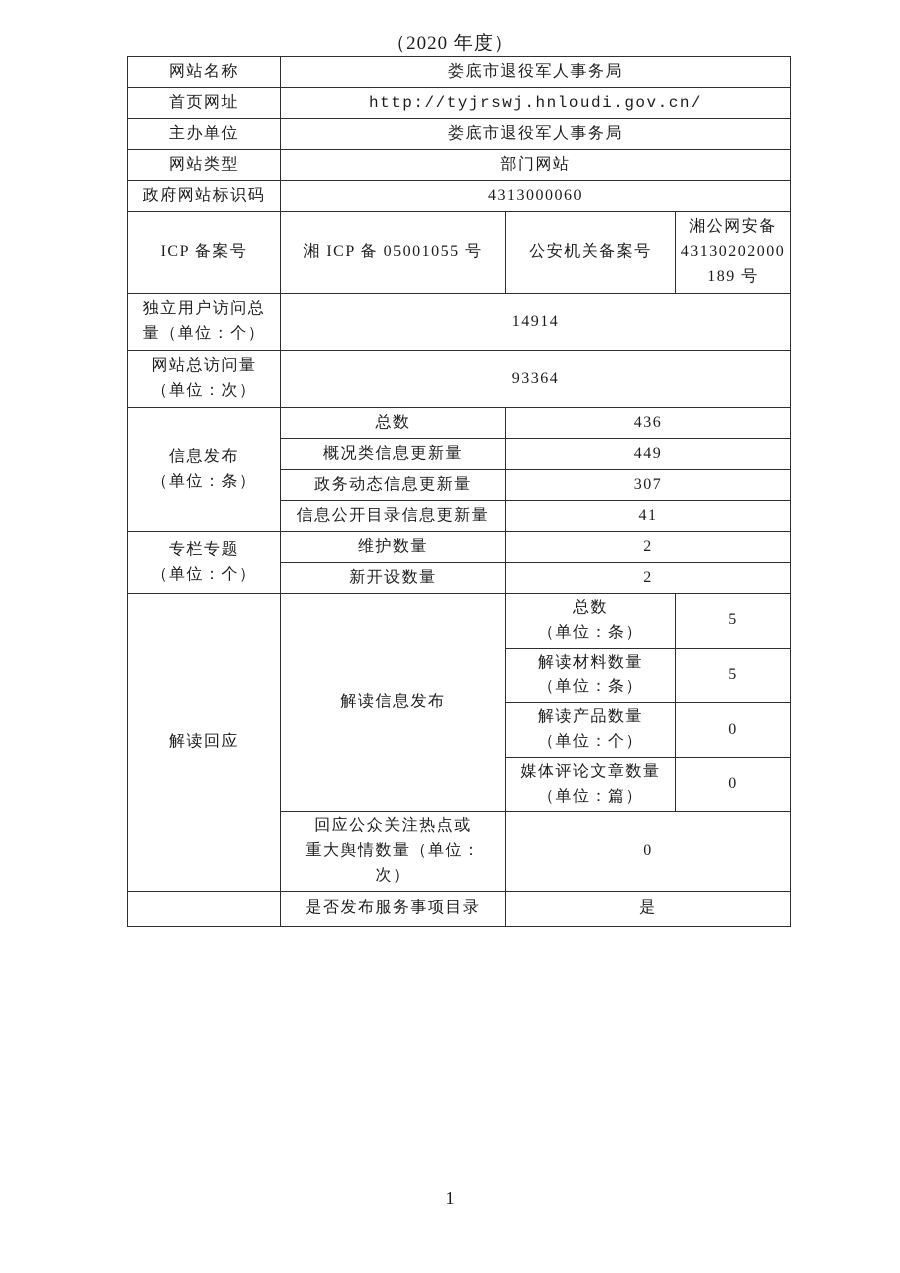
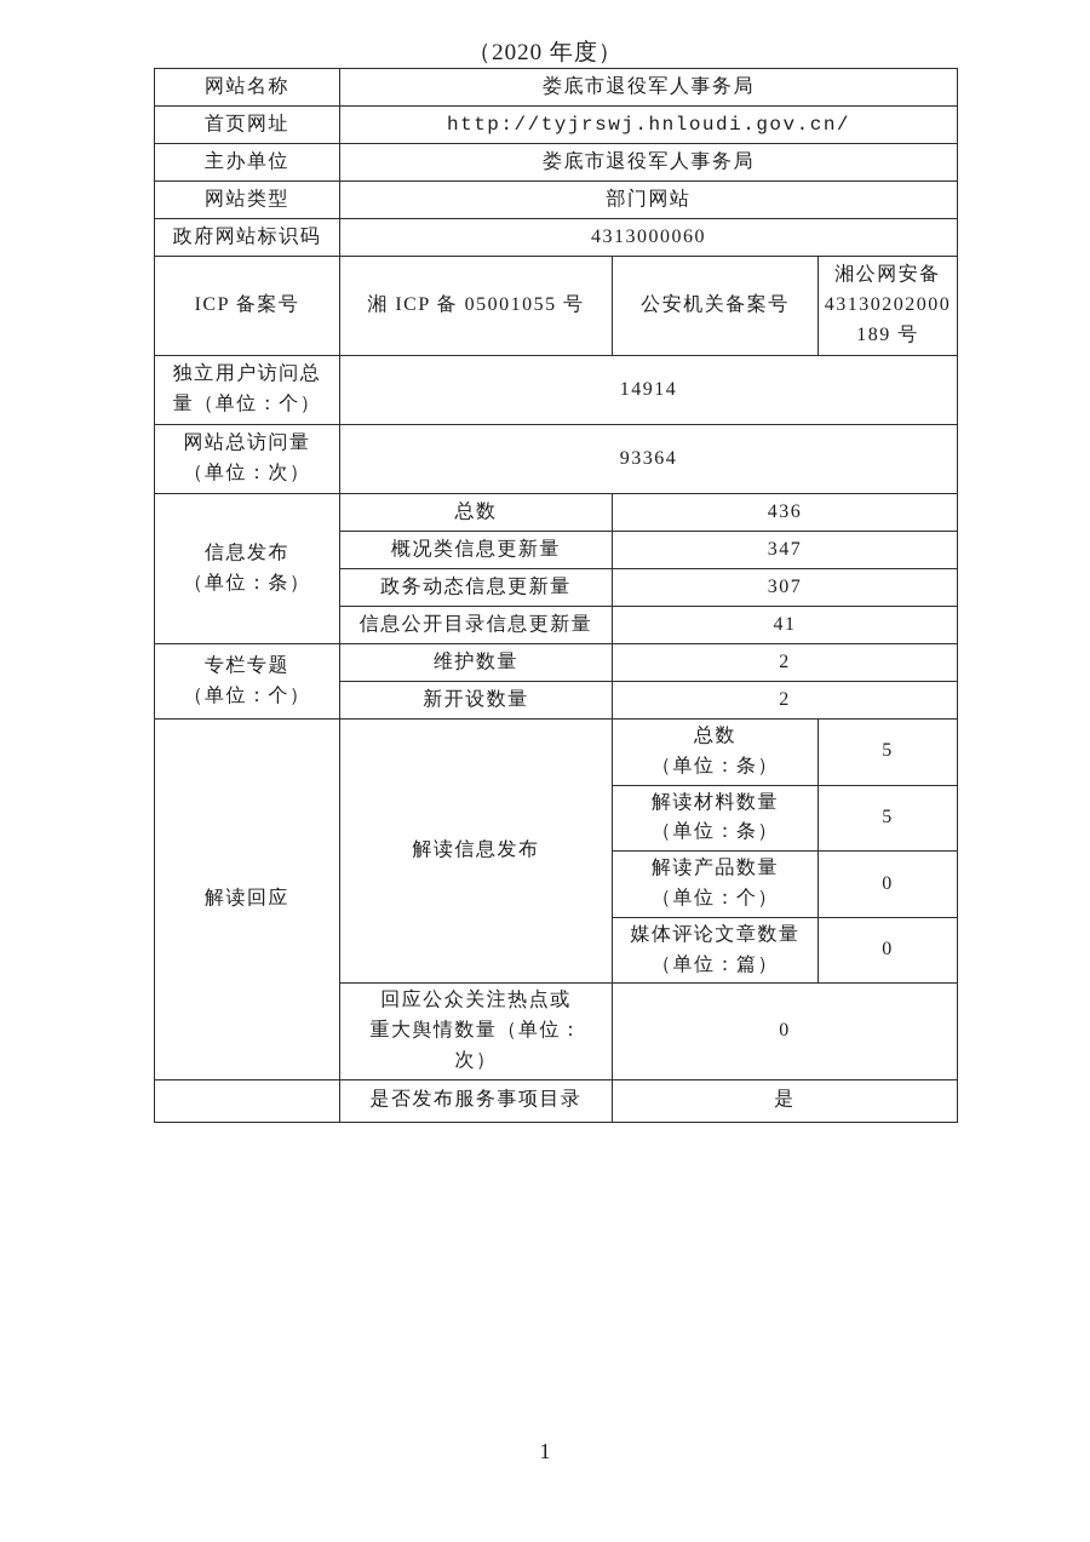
  （2020 年度）
  网站名称	娄底市退役军人事务局
  首页网址	http://tyjrswj.hnloudi.gov.cn/
  主办单位	娄底市退役军人事务局
  网站类型	部门网站
  政府网站标识码	4313000060
  ICP 备案号	湘 ICP 备 05001055 号	公安机关备案号	湘公网安备 43130202000 189 号
  独立用户访问总 量（单位：个）	14914
  网站总访问量 （单位：次）	93364
  信息发布 （单位：条）	总数	436
- 概况类信息更新量	449
+ 概况类信息更新量	347
  政务动态信息更新量	307
  信息公开目录信息更新量	41
  专栏专题 （单位：个）	维护数量	2
  新开设数量	2
  解读回应	解读信息发布	总数 （单位：条）	5
  解读材料数量 （单位：条）	5
  解读产品数量 （单位：个）	0
  媒体评论文章数量 （单位：篇）	0
  回应公众关注热点或 重大舆情数量（单位： 次）	0
  	是否发布服务事项目录	是
  1
